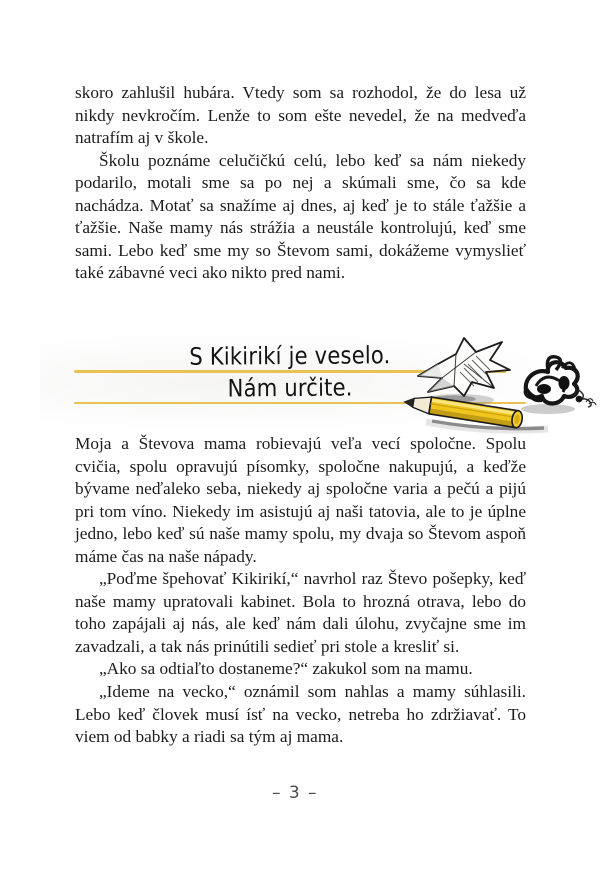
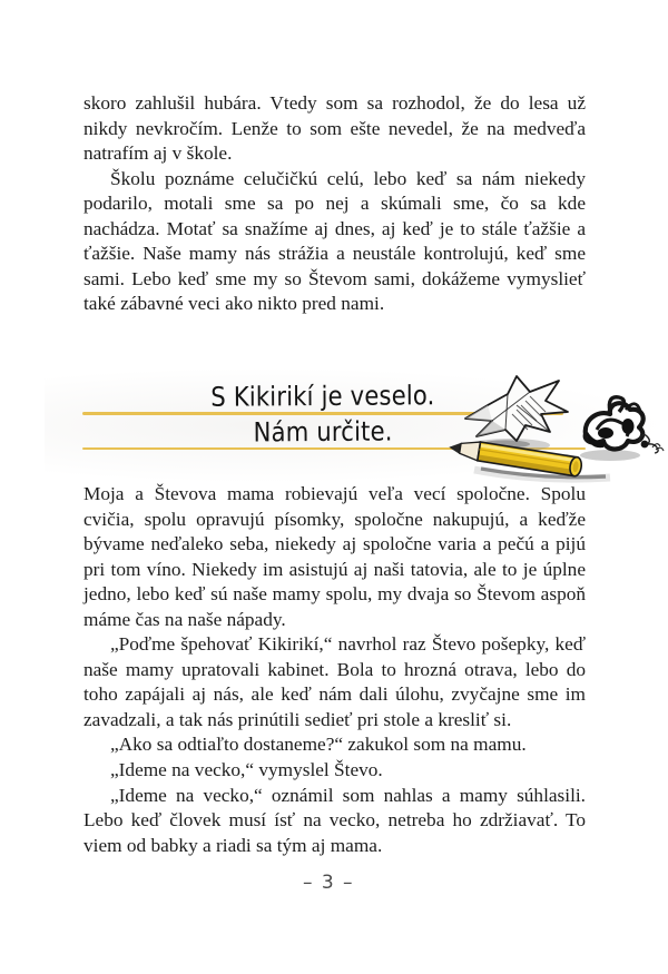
  skoro zahlušil hubára. Vtedy som sa rozhodol, že do lesa už nikdy nevkročím. Lenže to som ešte nevedel, že na medveďa natrafím aj v škole.
  Školu poznáme celučičkú celú, lebo keď sa nám niekedy podarilo, motali sme sa po nej a skúmali sme, čo sa kde nachádza. Motať sa snažíme aj dnes, aj keď je to stále ťažšie a ťažšie. Naše mamy nás strážia a neustále kontrolujú, keď sme sami. Lebo keď sme my so Števom sami, dokážeme vymyslieť také zábavné veci ako nikto pred nami.
  S Kikirikí je veselo.
  Nám určite.
  Moja a Števova mama robievajú veľa vecí spoločne. Spolu cvičia, spolu opravujú písomky, spoločne nakupujú, a keďže bývame neďaleko seba, niekedy aj spoločne varia a pečú a pijú pri tom víno. Niekedy im asistujú aj naši tatovia, ale to je úplne jedno, lebo keď sú naše mamy spolu, my dvaja so Števom aspoň máme čas na naše nápady.
  „Poďme špehovať Kikirikí,“ navrhol raz Števo pošepky, keď naše mamy upratovali kabinet. Bola to hrozná otrava, lebo do toho zapájali aj nás, ale keď nám dali úlohu, zvyčajne sme im zavadzali, a tak nás prinútili sedieť pri stole a kresliť si.
  „Ako sa odtiaľto dostaneme?“ zakukol som na mamu.
+ „Ideme na vecko,“ vymyslel Števo.
  „Ideme na vecko,“ oznámil som nahlas a mamy súhlasili. Lebo keď človek musí ísť na vecko, netreba ho zdržiavať. To viem od babky a riadi sa tým aj mama.
  – 3 –
